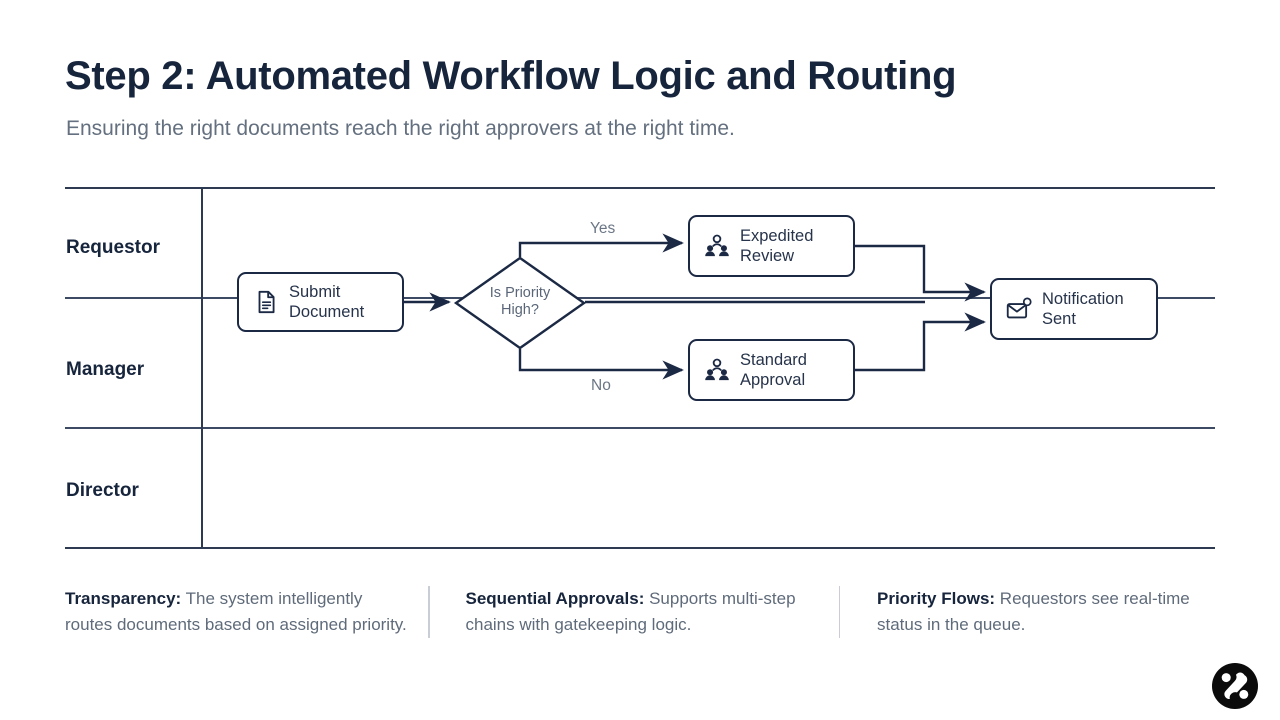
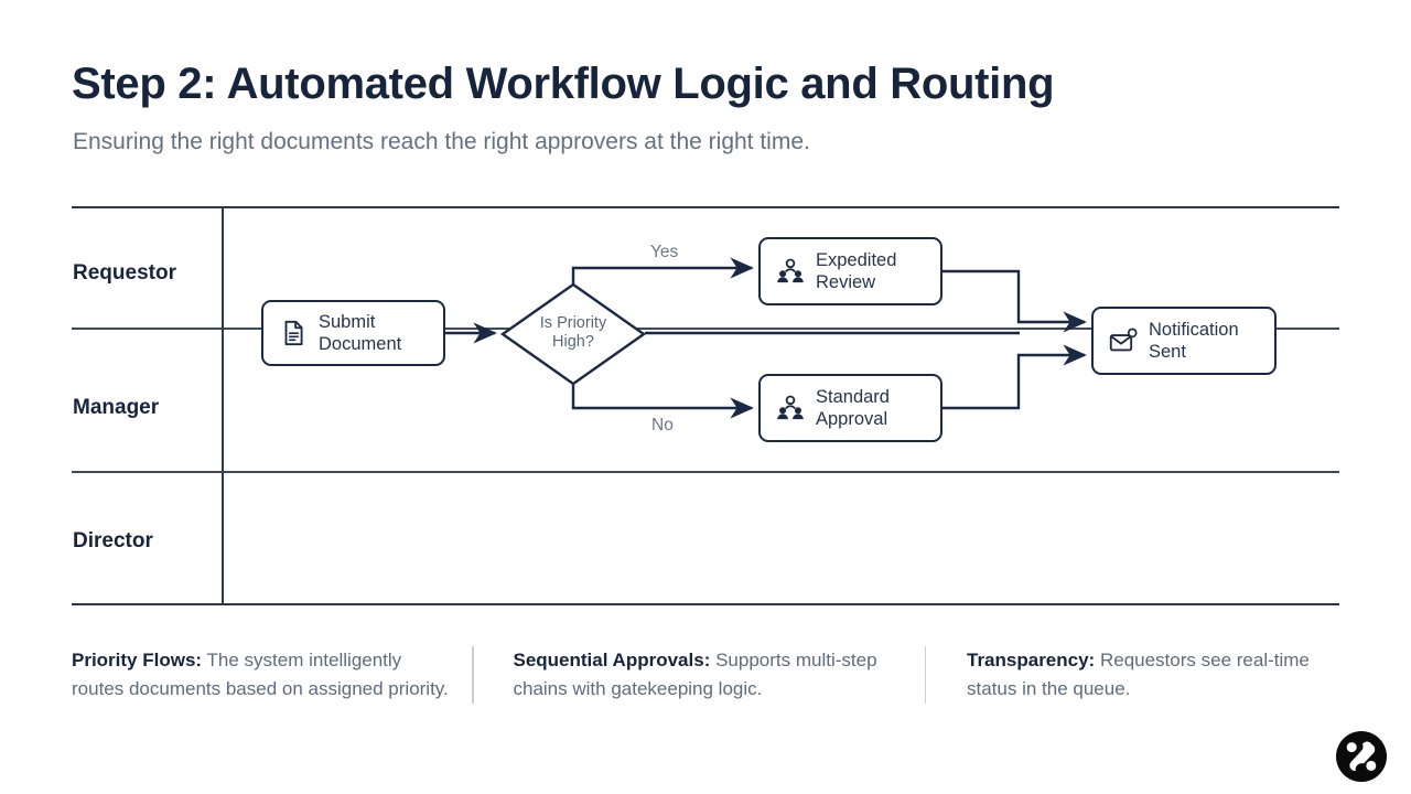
  Step 2: Automated Workflow Logic and Routing
  Ensuring the right documents reach the right approvers at the right time.
  Requestor
  Manager
  Director
  Submit
  Document
  Is Priority
  High?
  Expedited
  Review
  Standard
  Approval
  Notification
  Sent
  Yes
  No
- Transparency: The system intelligently routes documents based on assigned priority.
+ Priority Flows: The system intelligently routes documents based on assigned priority.
  Sequential Approvals: Supports multi-step chains with gatekeeping logic.
- Priority Flows: Requestors see real-time status in the queue.
+ Transparency: Requestors see real-time status in the queue.
